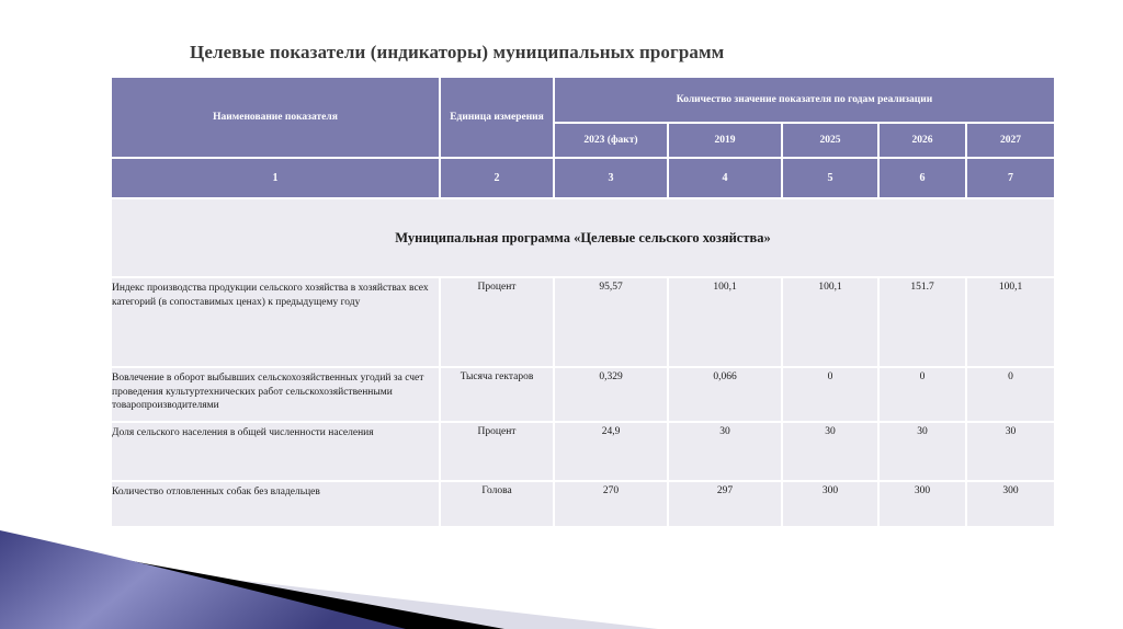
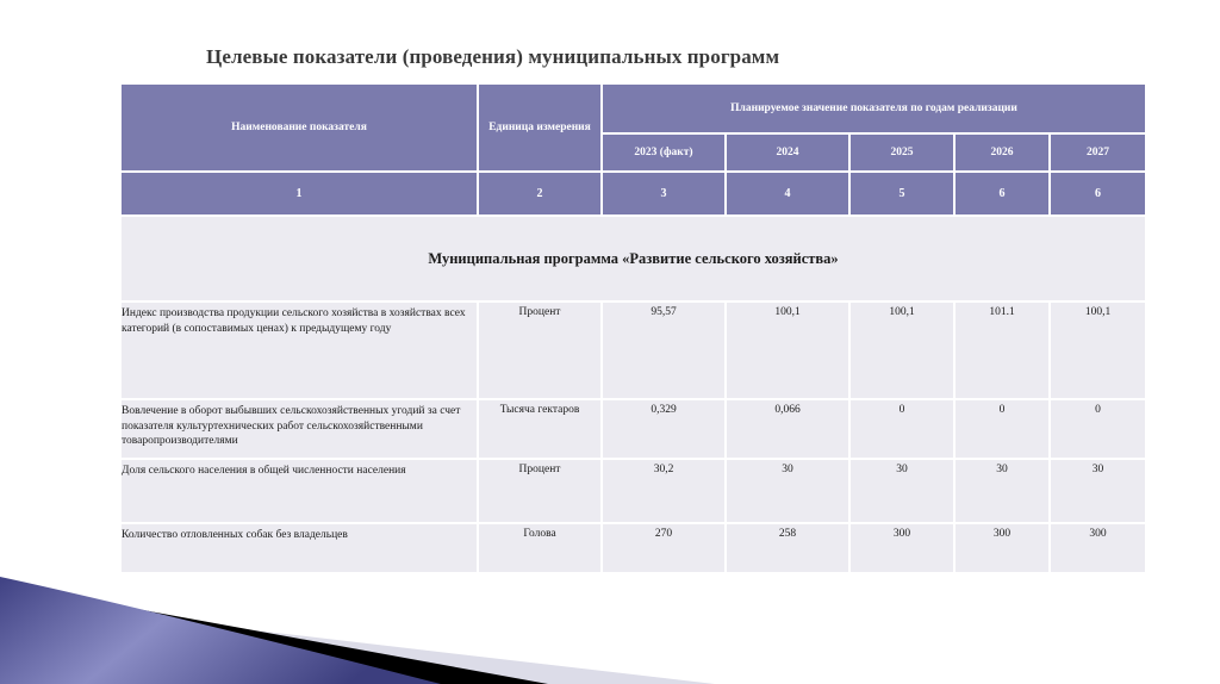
- Целевые показатели (индикаторы) муниципальных программ
+ Целевые показатели (проведения) муниципальных программ
- Наименование показателя	Единица измерения	Количество значение показателя по годам реализации
+ Наименование показателя	Единица измерения	Планируемое значение показателя по годам реализации
- 2023 (факт)	2019	2025	2026	2027
+ 2023 (факт)	2024	2025	2026	2027
- 1	2	3	4	5	6	7
+ 1	2	3	4	5	6	6
- Муниципальная программа «Целевые сельского хозяйства»
+ Муниципальная программа «Развитие сельского хозяйства»
- Индекс производства продукции сельского хозяйства в хозяйствах всех категорий (в сопоставимых ценах) к предыдущему году	Процент	95,57	100,1	100,1	151.7	100,1
+ Индекс производства продукции сельского хозяйства в хозяйствах всех категорий (в сопоставимых ценах) к предыдущему году	Процент	95,57	100,1	100,1	101.1	100,1
- Вовлечение в оборот выбывших сельскохозяйственных угодий за счет проведения культуртехнических работ сельскохозяйственными товаропроизводителями	Тысяча гектаров	0,329	0,066	0	0	0
+ Вовлечение в оборот выбывших сельскохозяйственных угодий за счет показателя культуртехнических работ сельскохозяйственными товаропроизводителями	Тысяча гектаров	0,329	0,066	0	0	0
- Доля сельского населения в общей численности населения	Процент	24,9	30	30	30	30
+ Доля сельского населения в общей численности населения	Процент	30,2	30	30	30	30
- Количество отловленных собак без владельцев	Голова	270	297	300	300	300
+ Количество отловленных собак без владельцев	Голова	270	258	300	300	300
